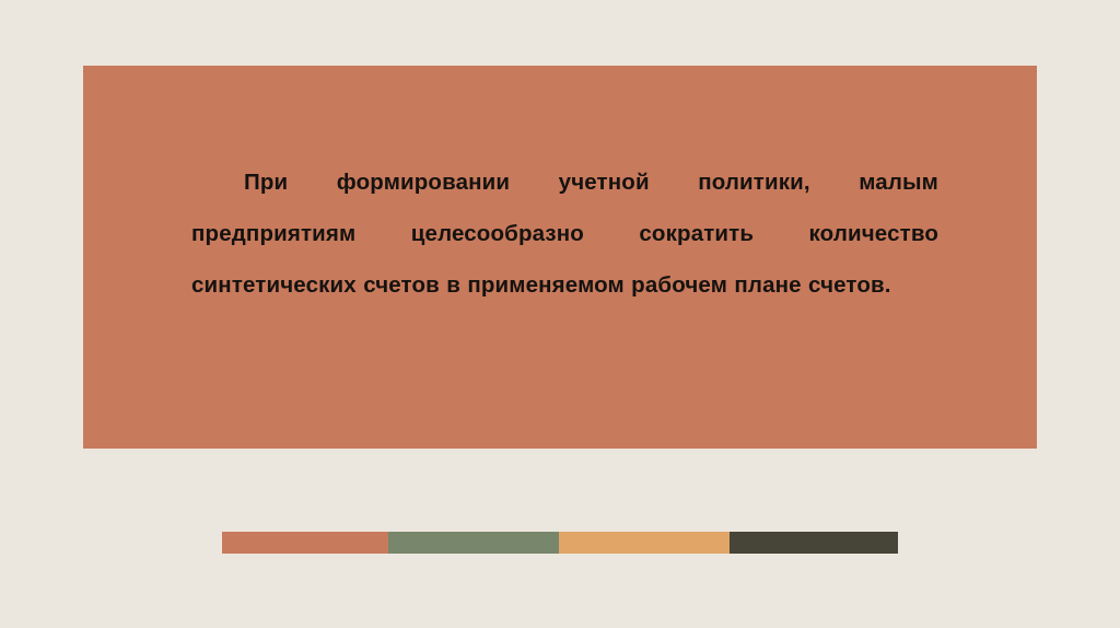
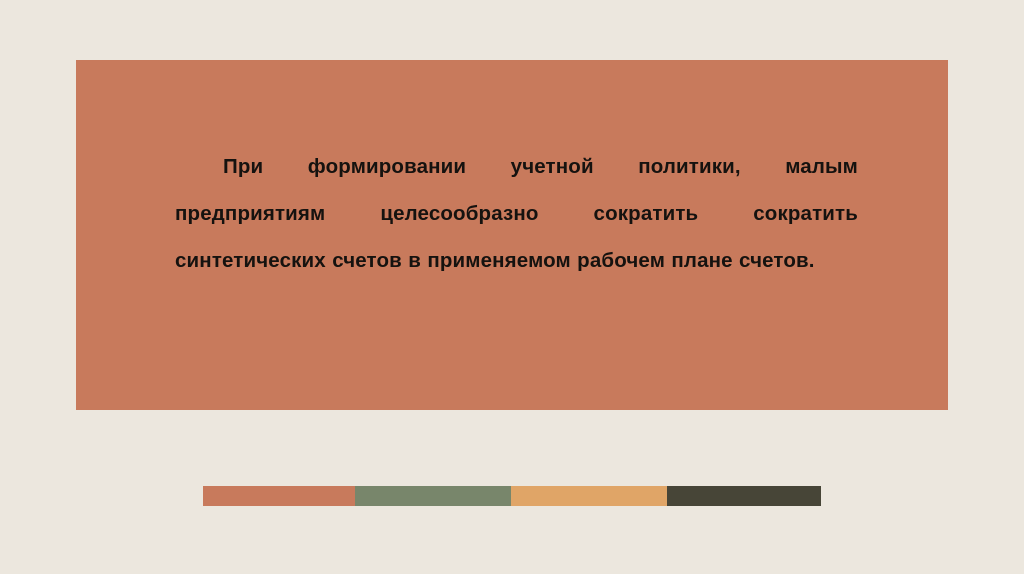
- При формировании учетной политики, малым предприятиям целесообразно сократить количество синтетических счетов в применяемом рабочем плане счетов.
+ При формировании учетной политики, малым предприятиям целесообразно сократить сократить синтетических счетов в применяемом рабочем плане счетов.
